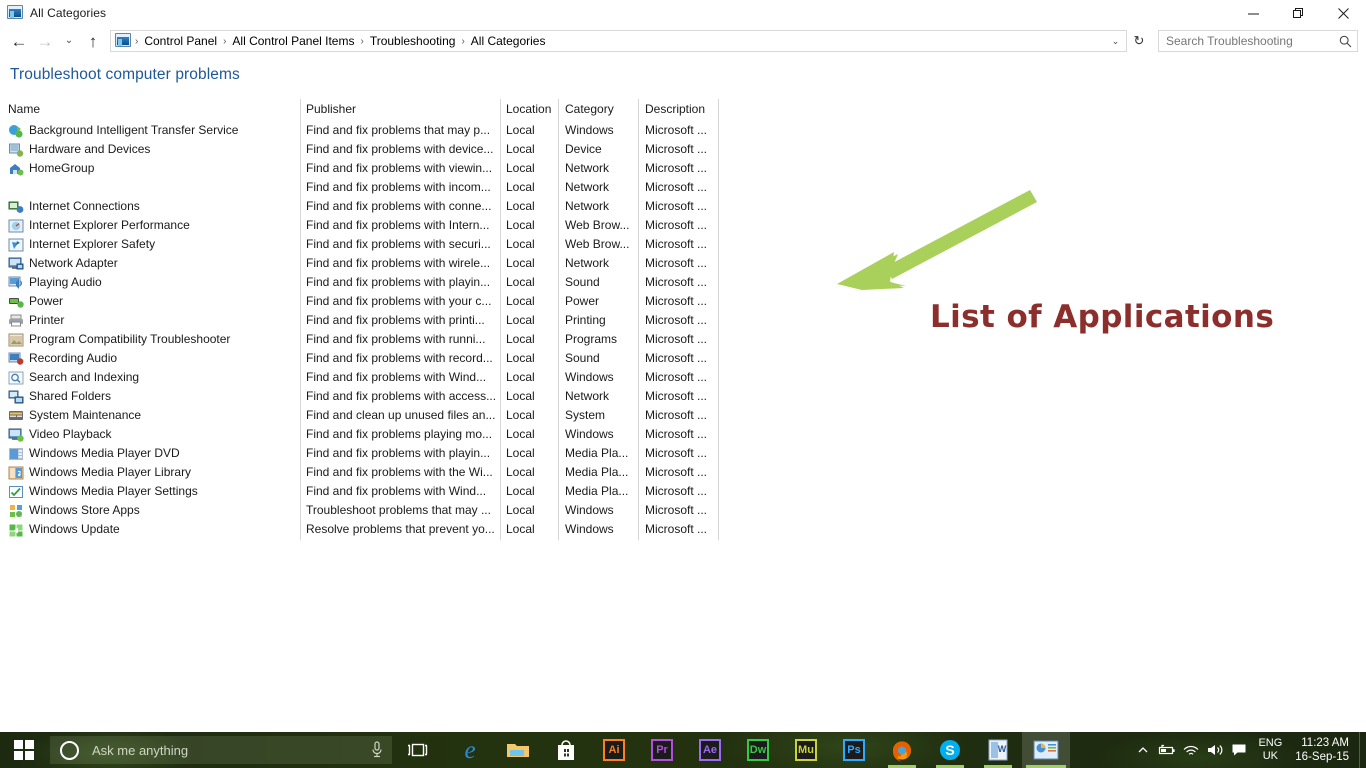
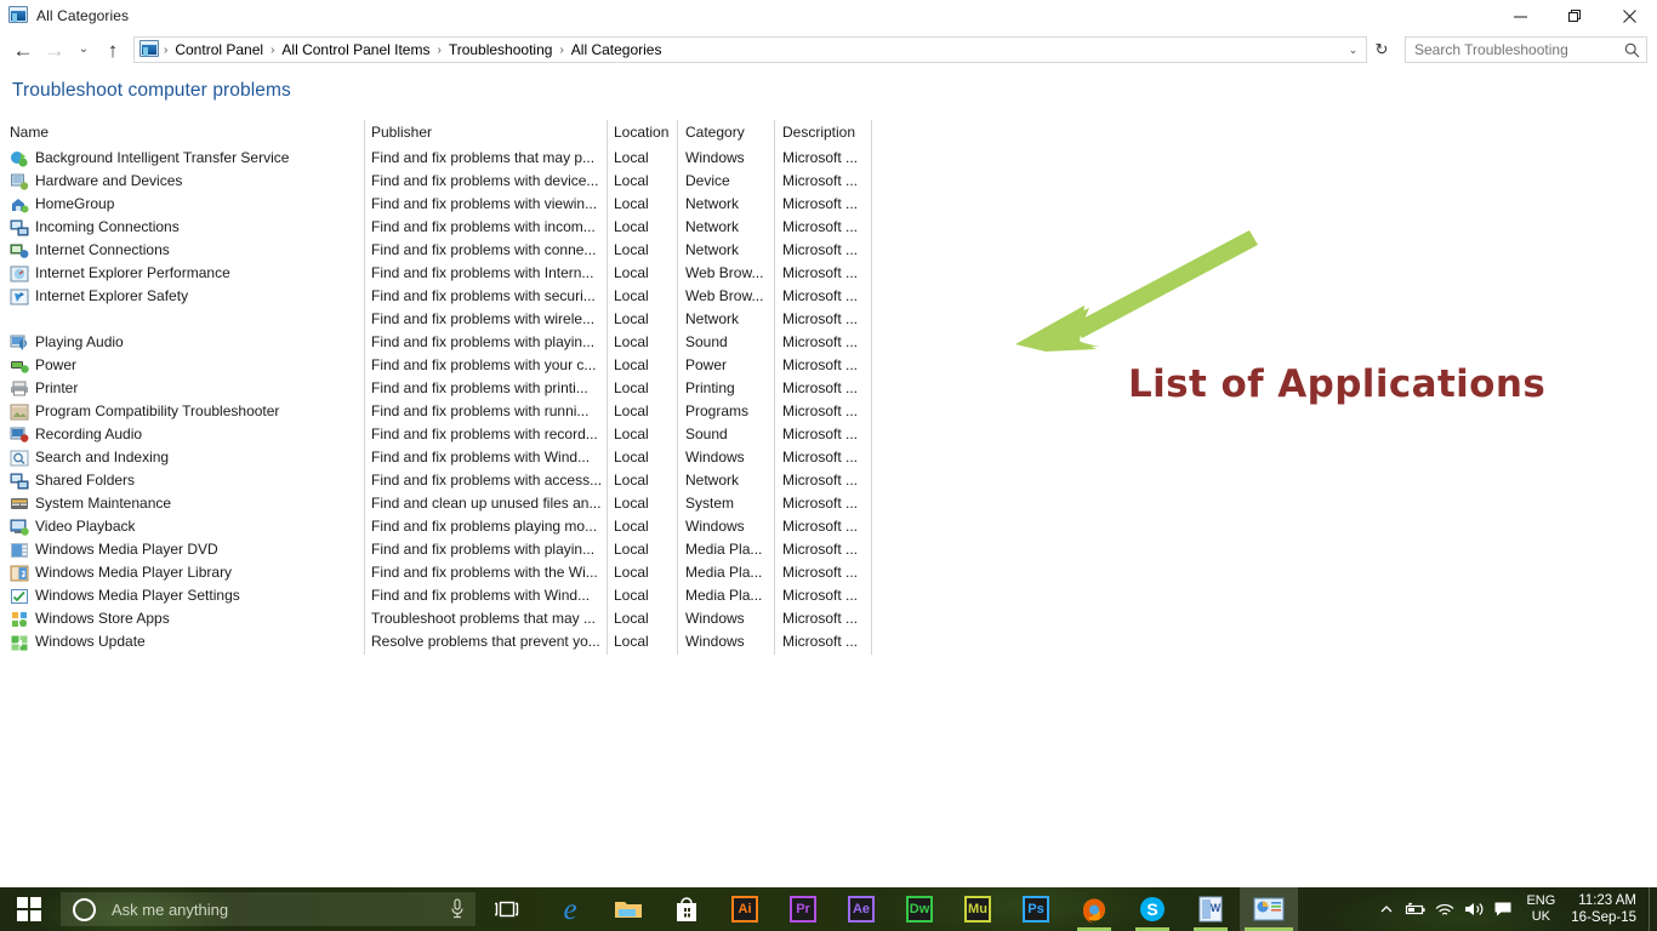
  All Categories
  ←
  →
  ⌄
  ↑
  ›
  Control Panel
  ›
  All Control Panel Items
  ›
  Troubleshooting
  ›
  All Categories
  ⌄
  ↻
  Search Troubleshooting
  Troubleshoot computer problems
  Name
  Publisher
  Location
  Category
  Description
  Background Intelligent Transfer Service
  Find and fix problems that may p...
  Local
  Windows
  Microsoft ...
  Hardware and Devices
  Find and fix problems with device...
  Local
  Device
  Microsoft ...
  HomeGroup
  Find and fix problems with viewin...
  Local
  Network
  Microsoft ...
+ Incoming Connections
  Find and fix problems with incom...
  Local
  Network
  Microsoft ...
  Internet Connections
  Find and fix problems with conne...
  Local
  Network
  Microsoft ...
  Internet Explorer Performance
  Find and fix problems with Intern...
  Local
  Web Brow...
  Microsoft ...
  Internet Explorer Safety
  Find and fix problems with securi...
  Local
  Web Brow...
  Microsoft ...
- Network Adapter
  Find and fix problems with wirele...
  Local
  Network
  Microsoft ...
  Playing Audio
  Find and fix problems with playin...
  Local
  Sound
  Microsoft ...
  Power
  Find and fix problems with your c...
  Local
  Power
  Microsoft ...
  Printer
  Find and fix problems with printi...
  Local
  Printing
  Microsoft ...
  Program Compatibility Troubleshooter
  Find and fix problems with runni...
  Local
  Programs
  Microsoft ...
  Recording Audio
  Find and fix problems with record...
  Local
  Sound
  Microsoft ...
  Search and Indexing
  Find and fix problems with Wind...
  Local
  Windows
  Microsoft ...
  Shared Folders
  Find and fix problems with access...
  Local
  Network
  Microsoft ...
  System Maintenance
  Find and clean up unused files an...
  Local
  System
  Microsoft ...
  Video Playback
  Find and fix problems playing mo...
  Local
  Windows
  Microsoft ...
  Windows Media Player DVD
  Find and fix problems with playin...
  Local
  Media Pla...
  Microsoft ...
  Windows Media Player Library
  Find and fix problems with the Wi...
  Local
  Media Pla...
  Microsoft ...
  Windows Media Player Settings
  Find and fix problems with Wind...
  Local
  Media Pla...
  Microsoft ...
  Windows Store Apps
  Troubleshoot problems that may ...
  Local
  Windows
  Microsoft ...
  Windows Update
  Resolve problems that prevent yo...
  Local
  Windows
  Microsoft ...
  List of Applications
  Ask me anything
  e
  Ai
  Pr
  Ae
  Dw
  Mu
  Ps
  S
  W
  ENG
  UK
  11:23 AM
  16-Sep-15
